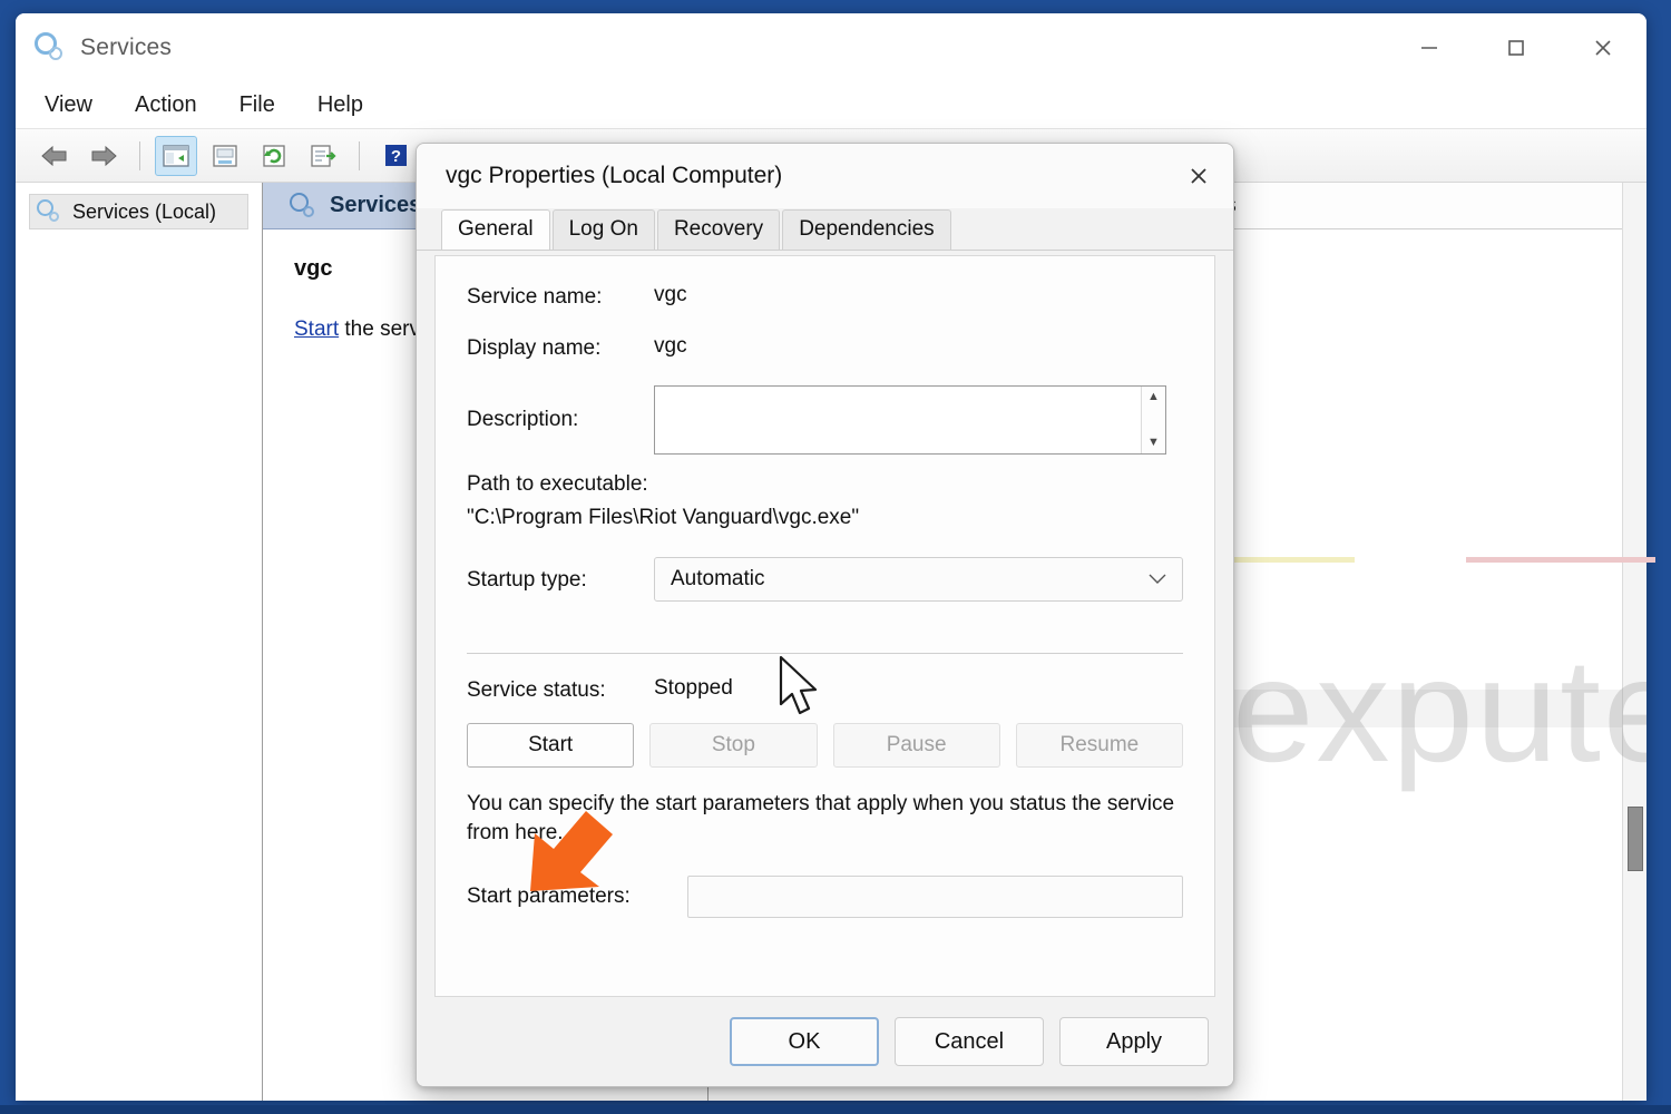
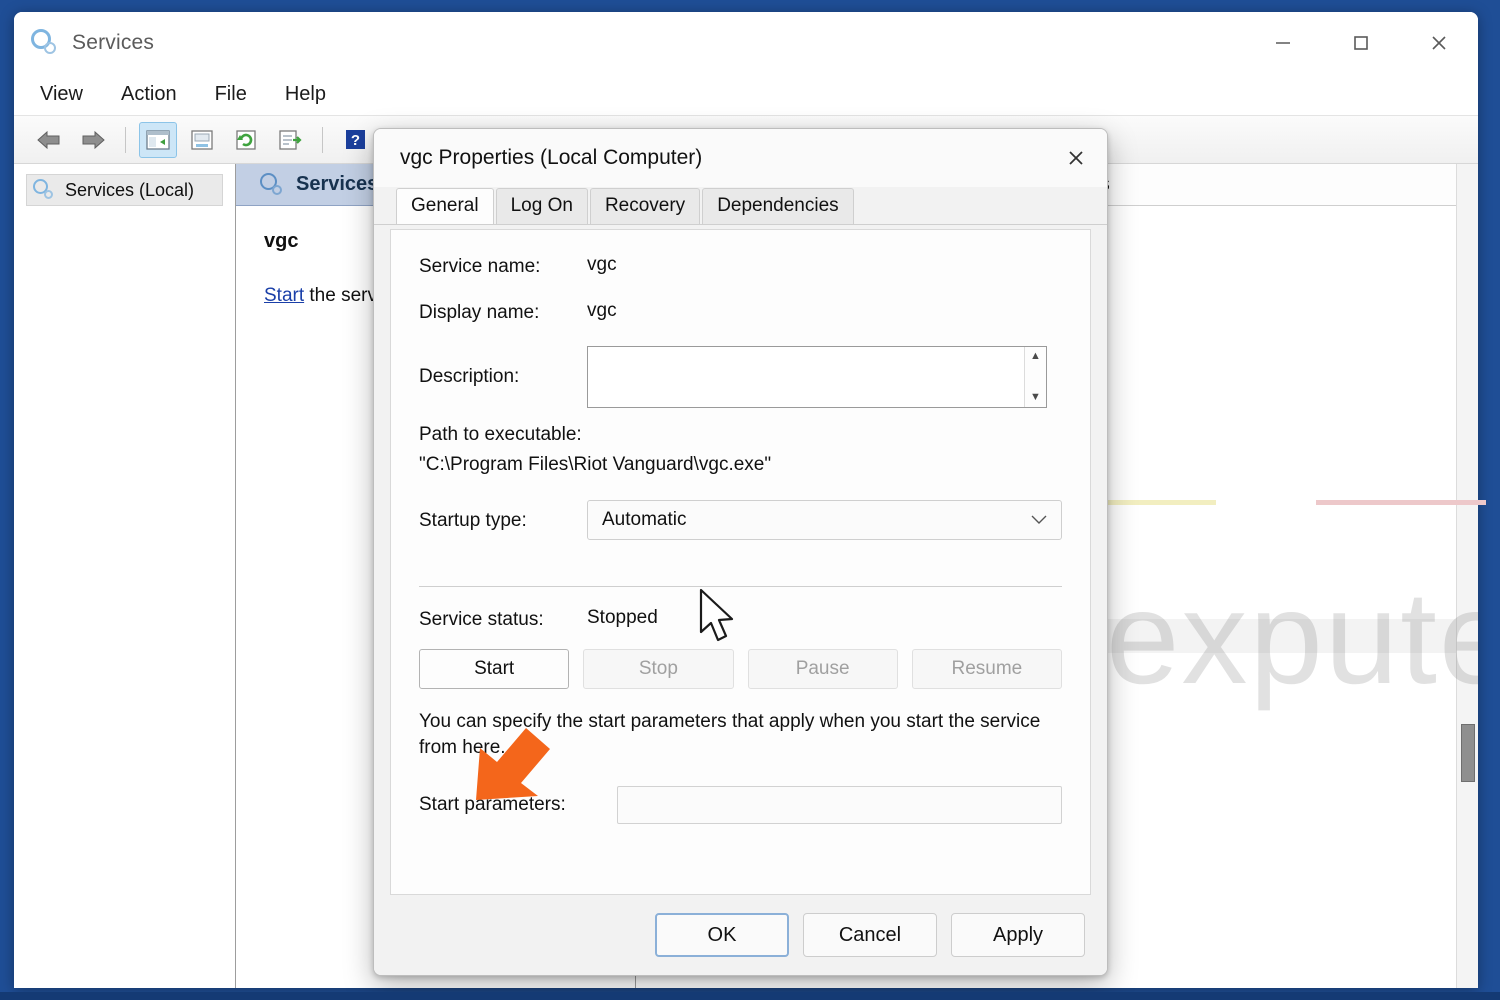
  Services
  View
  Action
  File
  Help
  ?
  Services (Local)
  vgc
  Start the ser
  expute
  vgc Properties (Local Computer)
  General
  Log On
  Recovery
  Dependencies
  Service name:
  vgc
  Display name:
  vgc
  Description:
  ▲
  ▼
  Path to executable:
  "C:\Program Files\Riot Vanguard\vgc.exe"
  Startup type:
  Automatic
  Service status:
  Stopped
  Start
  Stop
  Pause
  Resume
- You can specify the start parameters that apply when you status the service from here.
+ You can specify the start parameters that apply when you start the service from here.
  Start parameters:
  OK
  Cancel
  Apply
